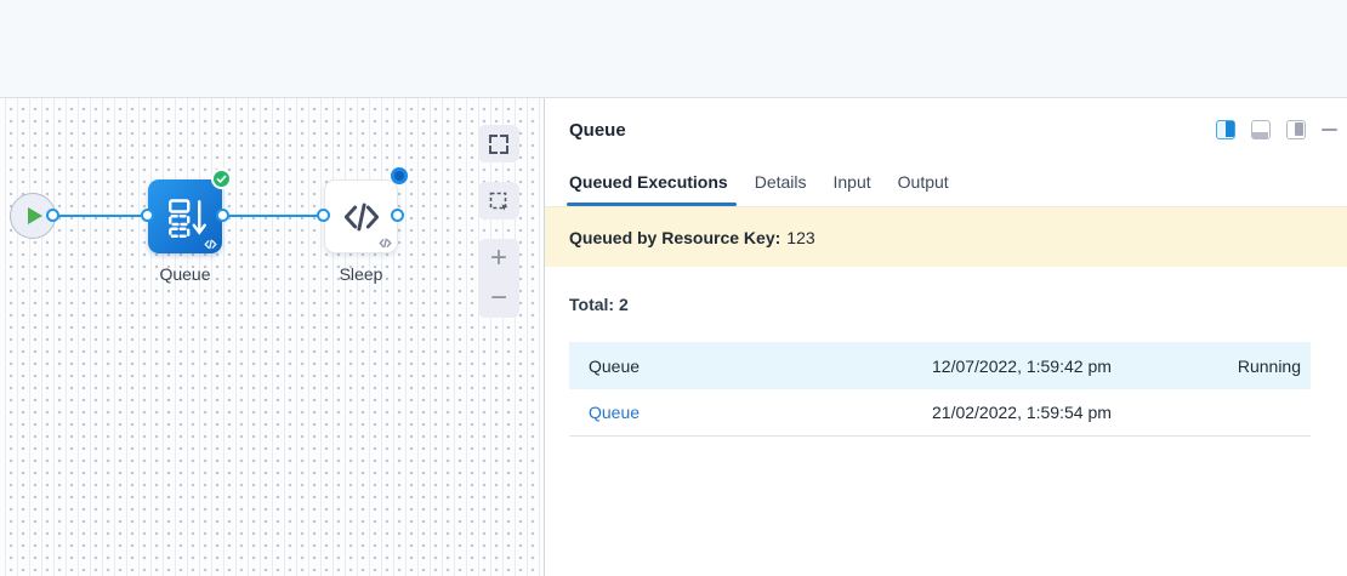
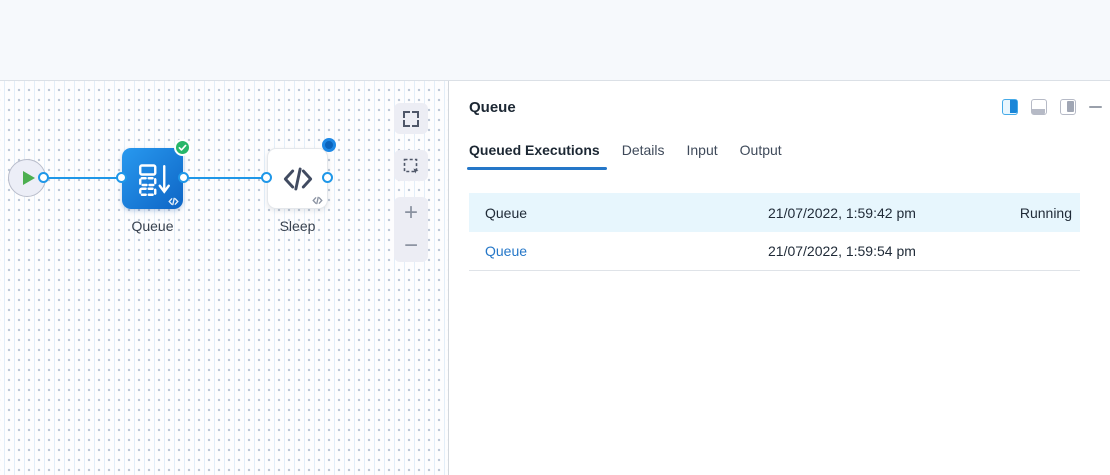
  Queue
  Sleep
  +
  −
  Queue
  Queued Executions
  Details
  Input
  Output
- Queued by Resource Key:
- 123
- Total: 2
  Queue
- 12/07/2022, 1:59:42 pm
+ 21/07/2022, 1:59:42 pm
  Running
  Queue
- 21/02/2022, 1:59:54 pm
+ 21/07/2022, 1:59:54 pm
